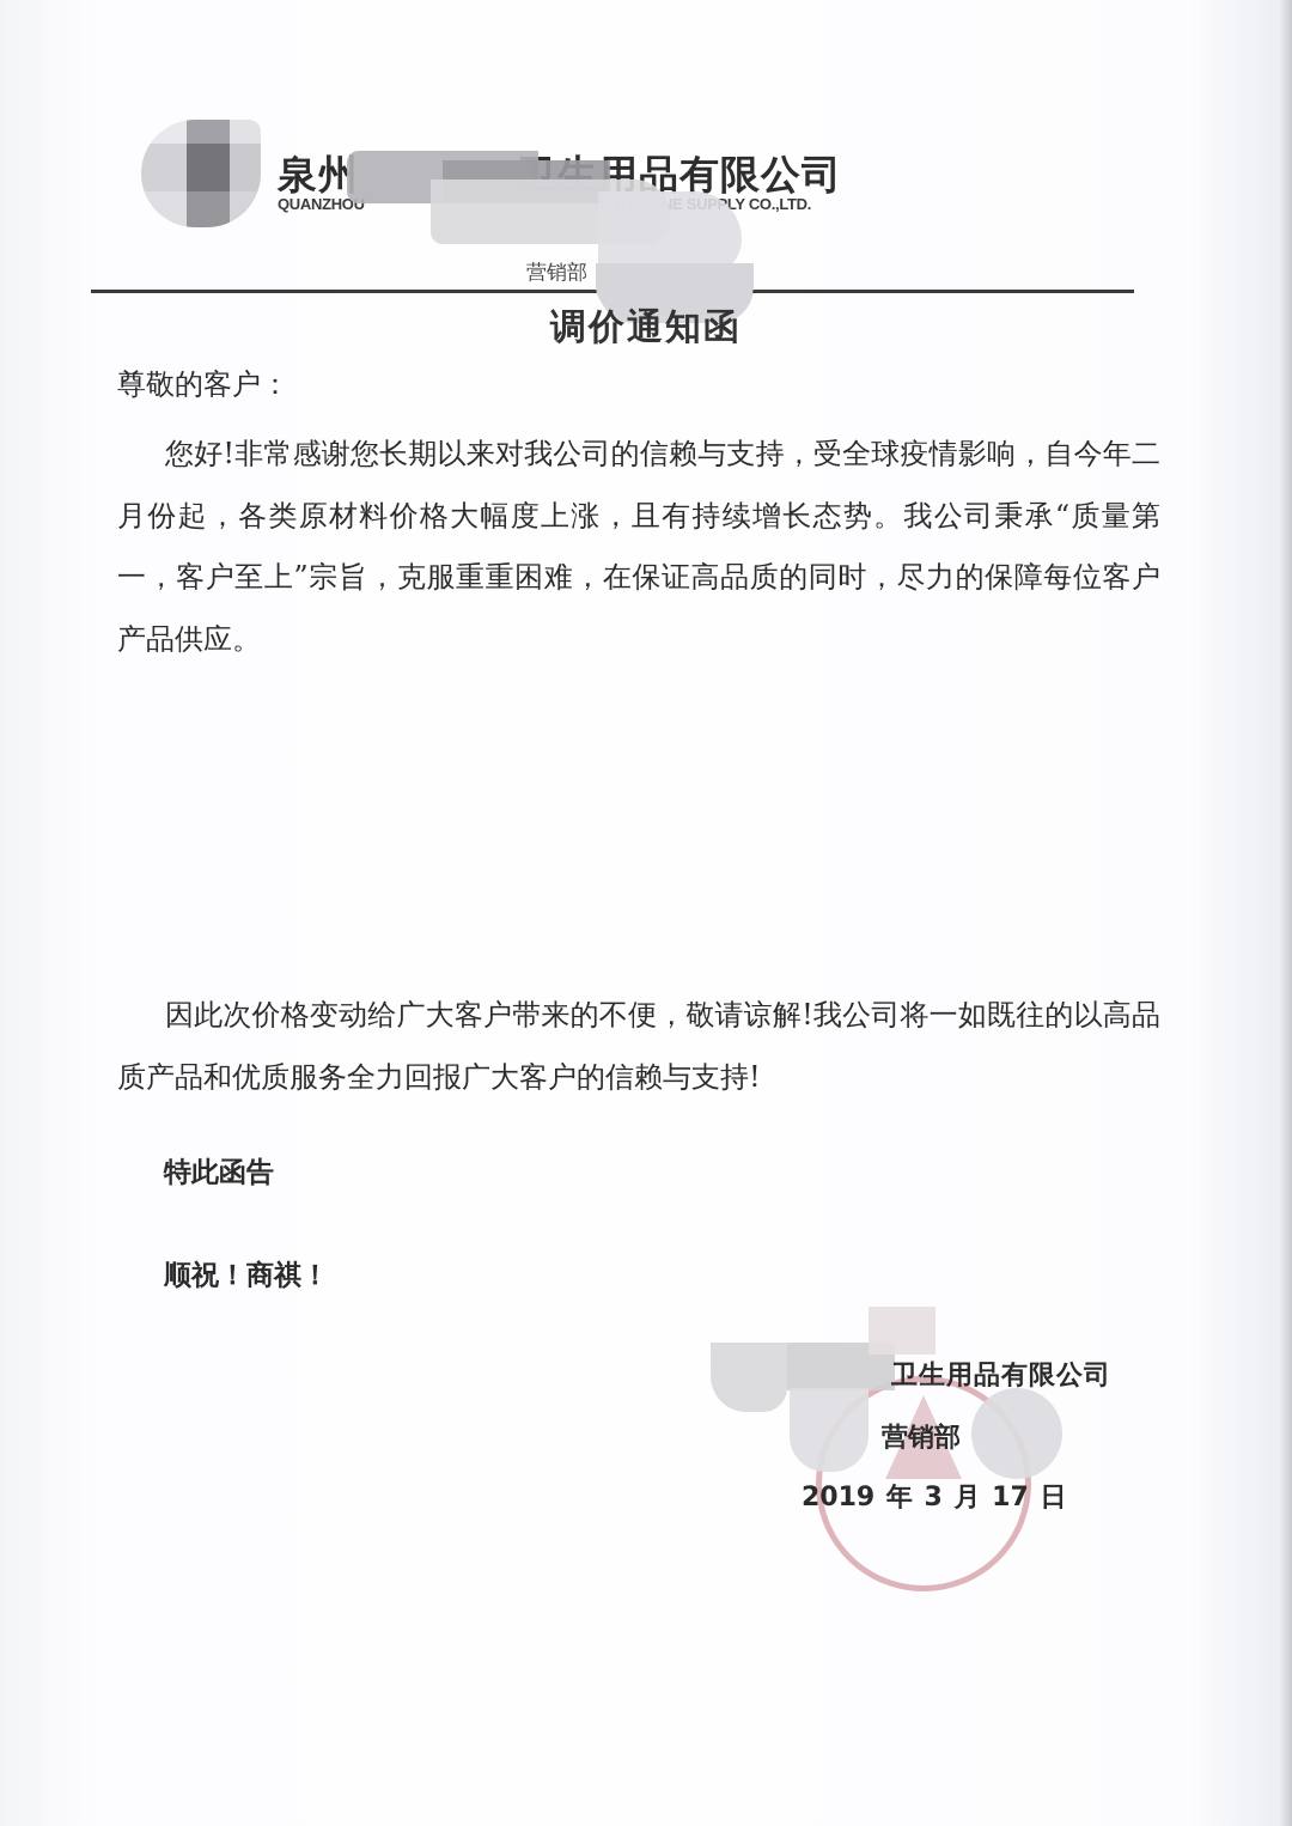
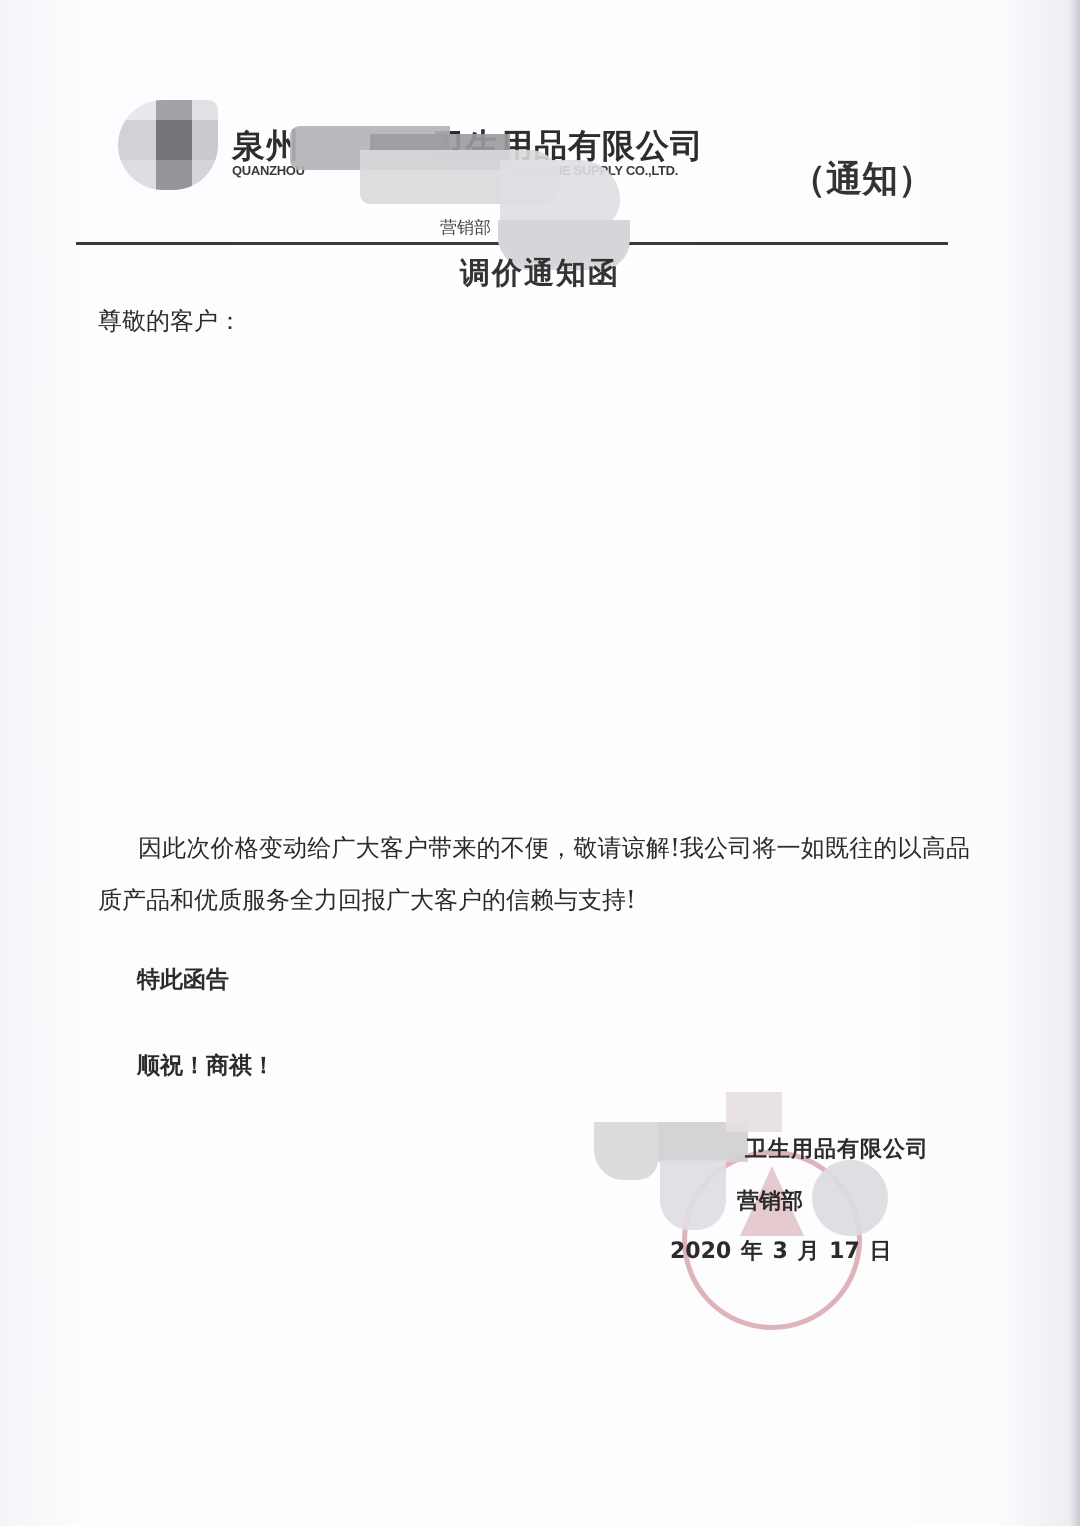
  泉州
  用品有限公司
  QUANZHOU
+ （通知）
  营销部
  调价通知函
  尊敬的客户：
- 您好!非常感谢您长期以来对我公司的信赖与支持，受全球疫情影响，自今年二月份起，各类原材料价格大幅度上涨，且有持续增长态势。我公司秉承“质量第一，客户至上”宗旨，克服重重困难，在保证高品质的同时，尽力的保障每位客户产品供应。
  因此次价格变动给广大客户带来的不便，敬请谅解!我公司将一如既往的以高品质产品和优质服务全力回报广大客户的信赖与支持!
  特此函告
  顺祝！商祺！
  卫生用品有限公司
  营销部
- 2019 年 3 月 17 日
+ 2020 年 3 月 17 日
